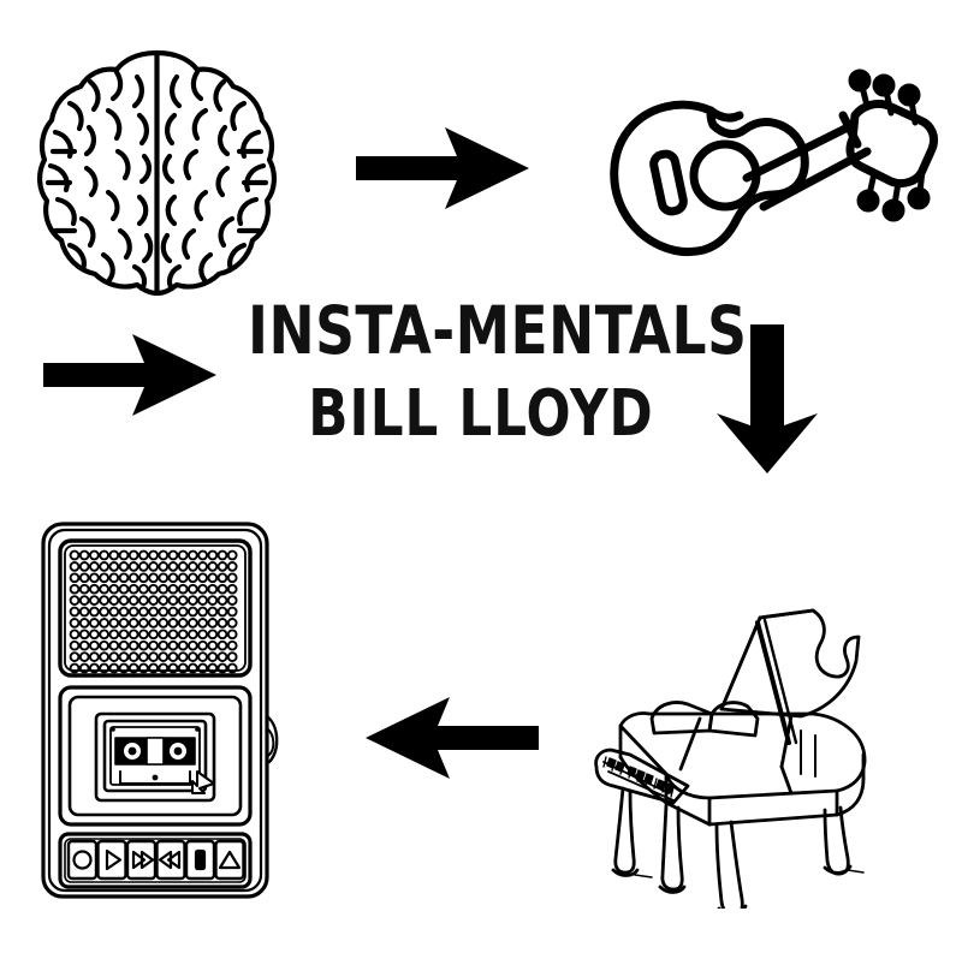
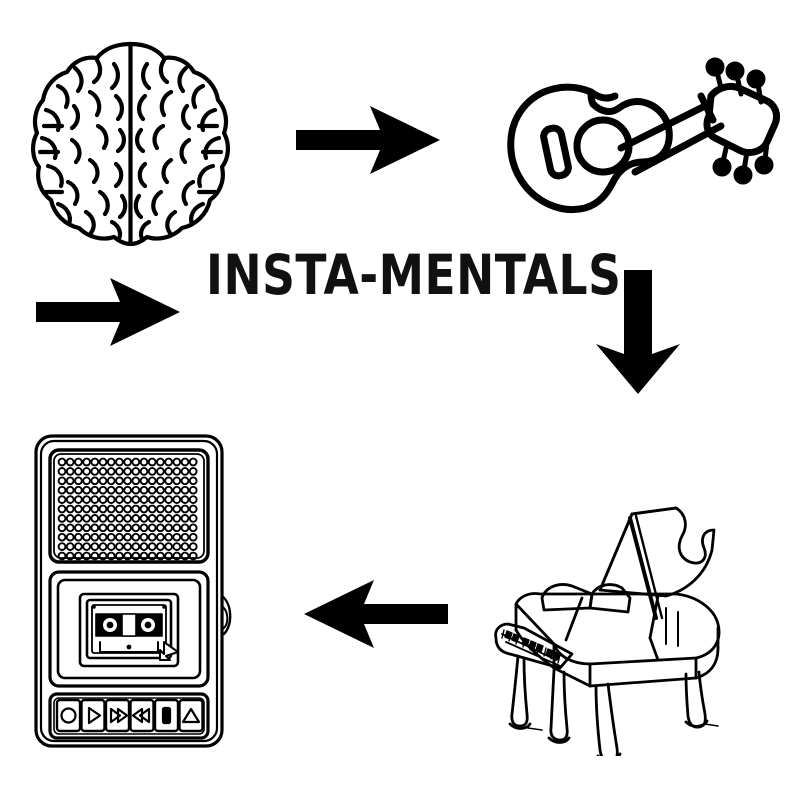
  INSTA-MENTAL
- BILL LLOYD
